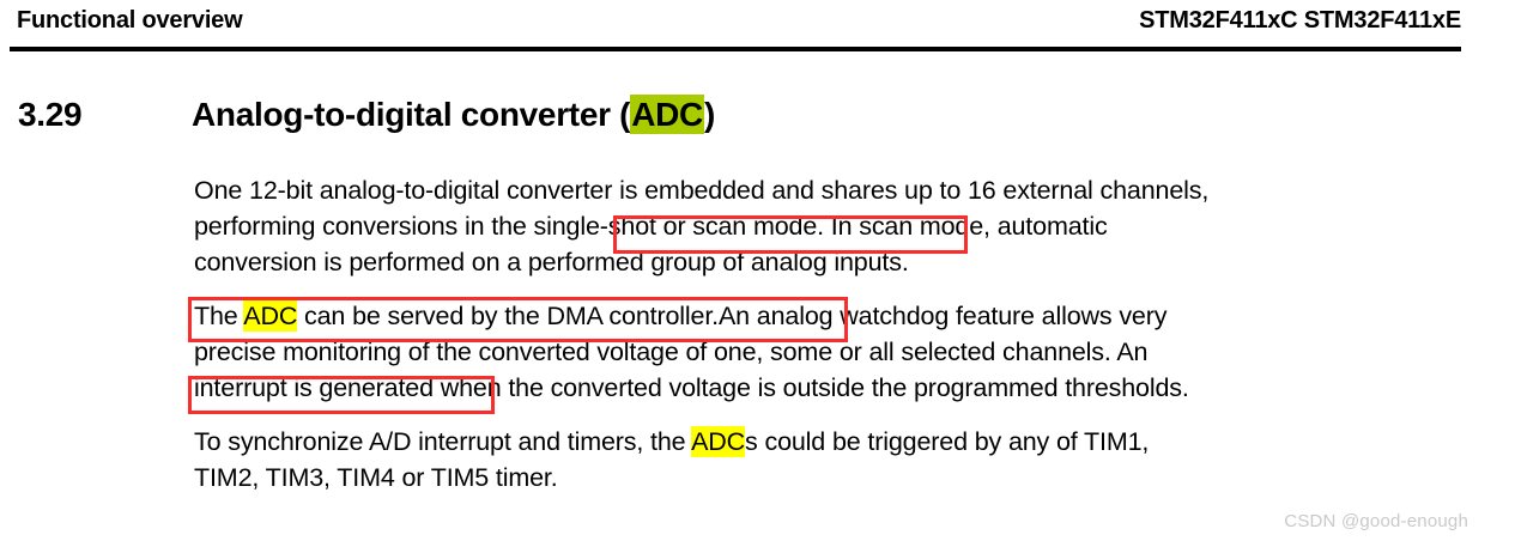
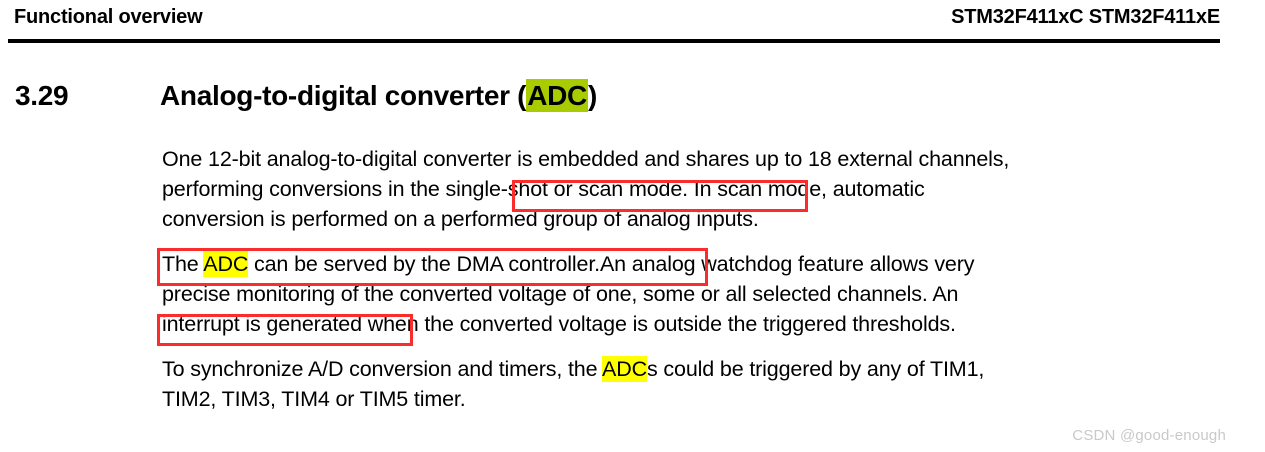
  Functional overview
  STM32F411xC STM32F411xE
  3.29
  Analog-to-digital converter (ADC)
- One 12-bit analog-to-digital converter is embedded and shares up to 16 external channels,
+ One 12-bit analog-to-digital converter is embedded and shares up to 18 external channels,
  performing conversions in the single-shot or scan mode. In scan mode, automatic
  conversion is performed on a performed group of analog inputs.
  The ADC can be served by the DMA controller.An analog watchdog feature allows very
  precise monitoring of the converted voltage of one, some or all selected channels. An
- interrupt is generated when the converted voltage is outside the programmed thresholds.
+ interrupt is generated when the converted voltage is outside the triggered thresholds.
- To synchronize A/D interrupt and timers, the ADCs could be triggered by any of TIM1,
+ To synchronize A/D conversion and timers, the ADCs could be triggered by any of TIM1,
  TIM2, TIM3, TIM4 or TIM5 timer.
  CSDN @good-enough
